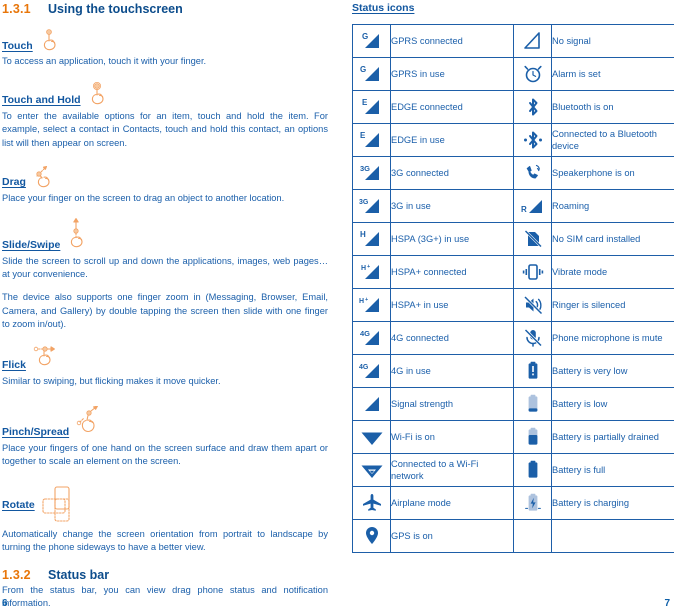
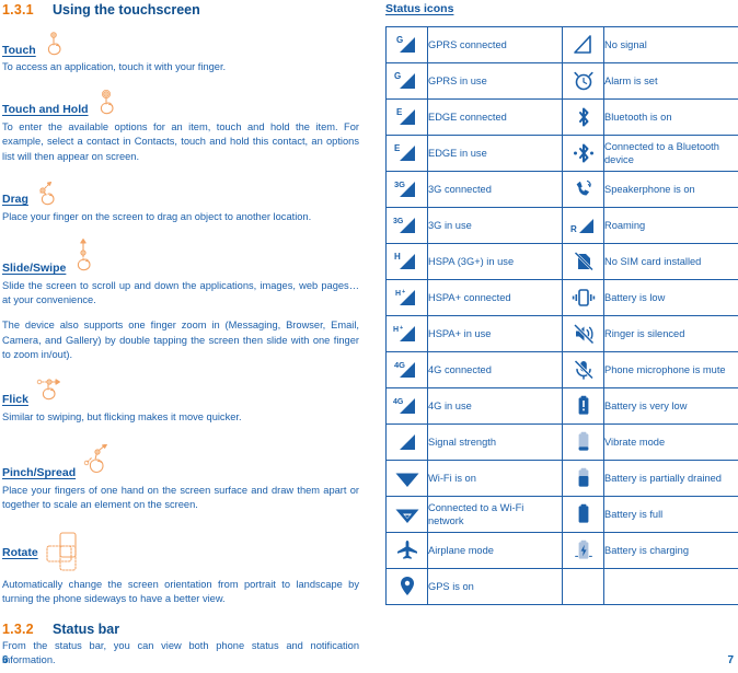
  1.3.1
  Using the touchscreen
  Touch
  To access an application, touch it with your finger.
  Touch and Hold
  To enter the available options for an item, touch and hold the item. For example, select a contact in Contacts, touch and hold this contact, an options list will then appear on screen.
  Drag
  Place your finger on the screen to drag an object to another location.
  Slide/Swipe
  Slide the screen to scroll up and down the applications, images, web pages… at your convenience.
  The device also supports one finger zoom in (Messaging, Browser, Email, Camera, and Gallery) by double tapping the screen then slide with one finger to zoom in/out).
  Flick
  Similar to swiping, but flicking makes it move quicker.
  Pinch/Spread
  Place your fingers of one hand on the screen surface and draw them apart or together to scale an element on the screen.
  Rotate
  Automatically change the screen orientation from portrait to landscape by turning the phone sideways to have a better view.
  1.3.2
  Status bar
- From the status bar, you can view drag phone status and notification information.
+ From the status bar, you can view both phone status and notification information.
  6
  Status icons
  G	GPRS connected		No signal
  G	GPRS in use		Alarm is set
  E	EDGE connected		Bluetooth is on
  E	EDGE in use		Connected to a Bluetooth device
  3G	3G connected		Speakerphone is on
  	3G in use	R	Roaming
  H	HSPA (3G+) in use		No SIM card installed
- 	HSPA+ connected		Vibrate mode
+ 	HSPA+ connected		Battery is low
  	HSPA+ in use		Ringer is silenced
  4G	4G connected		Phone microphone is mute
  	4G in use		Battery is very low
- 	Signal strength		Battery is low
+ 	Signal strength		Vibrate mode
  	Wi-Fi is on		Battery is partially drained
  	Connected to a Wi-Fi network		Battery is full
  	Airplane mode		Battery is charging
  	GPS is on
  7
